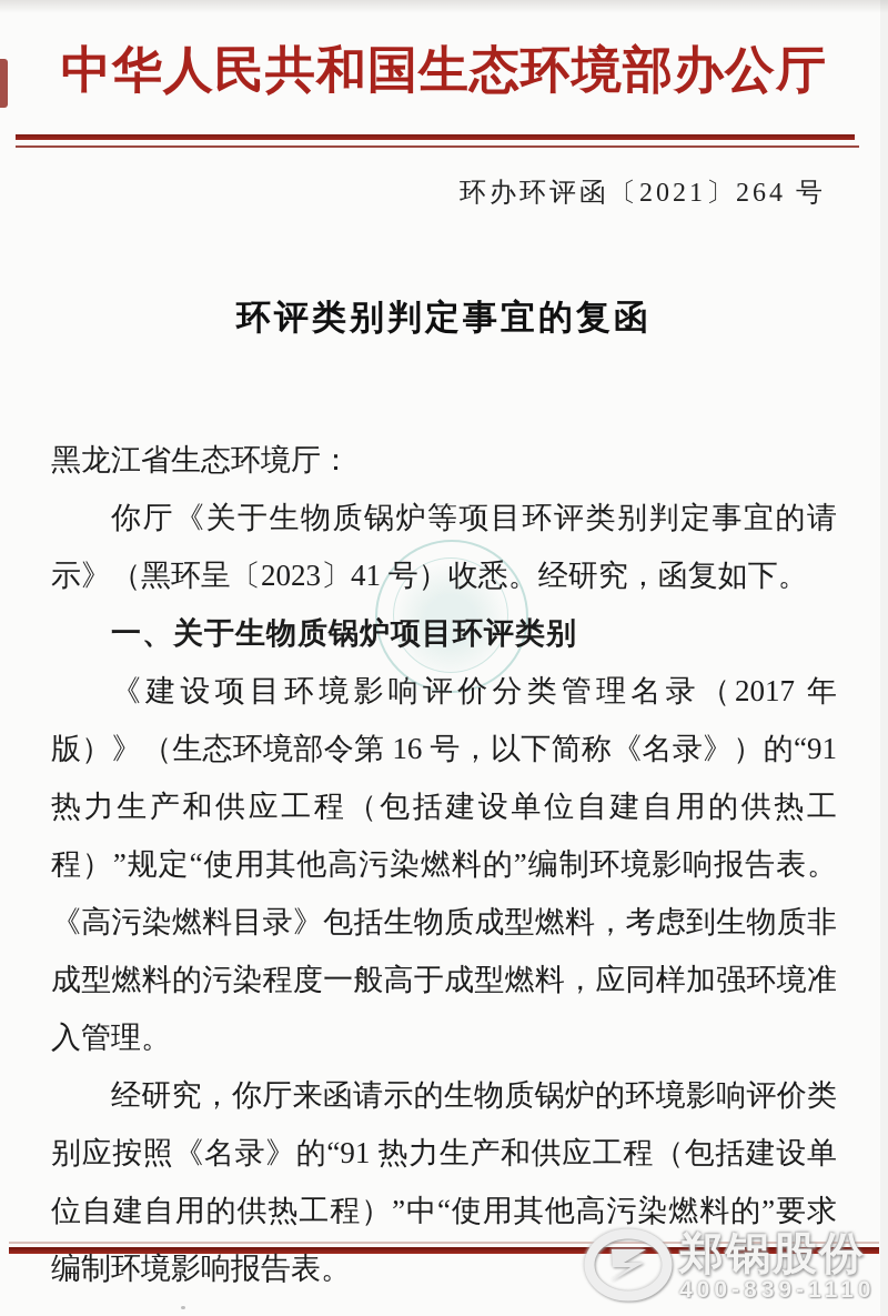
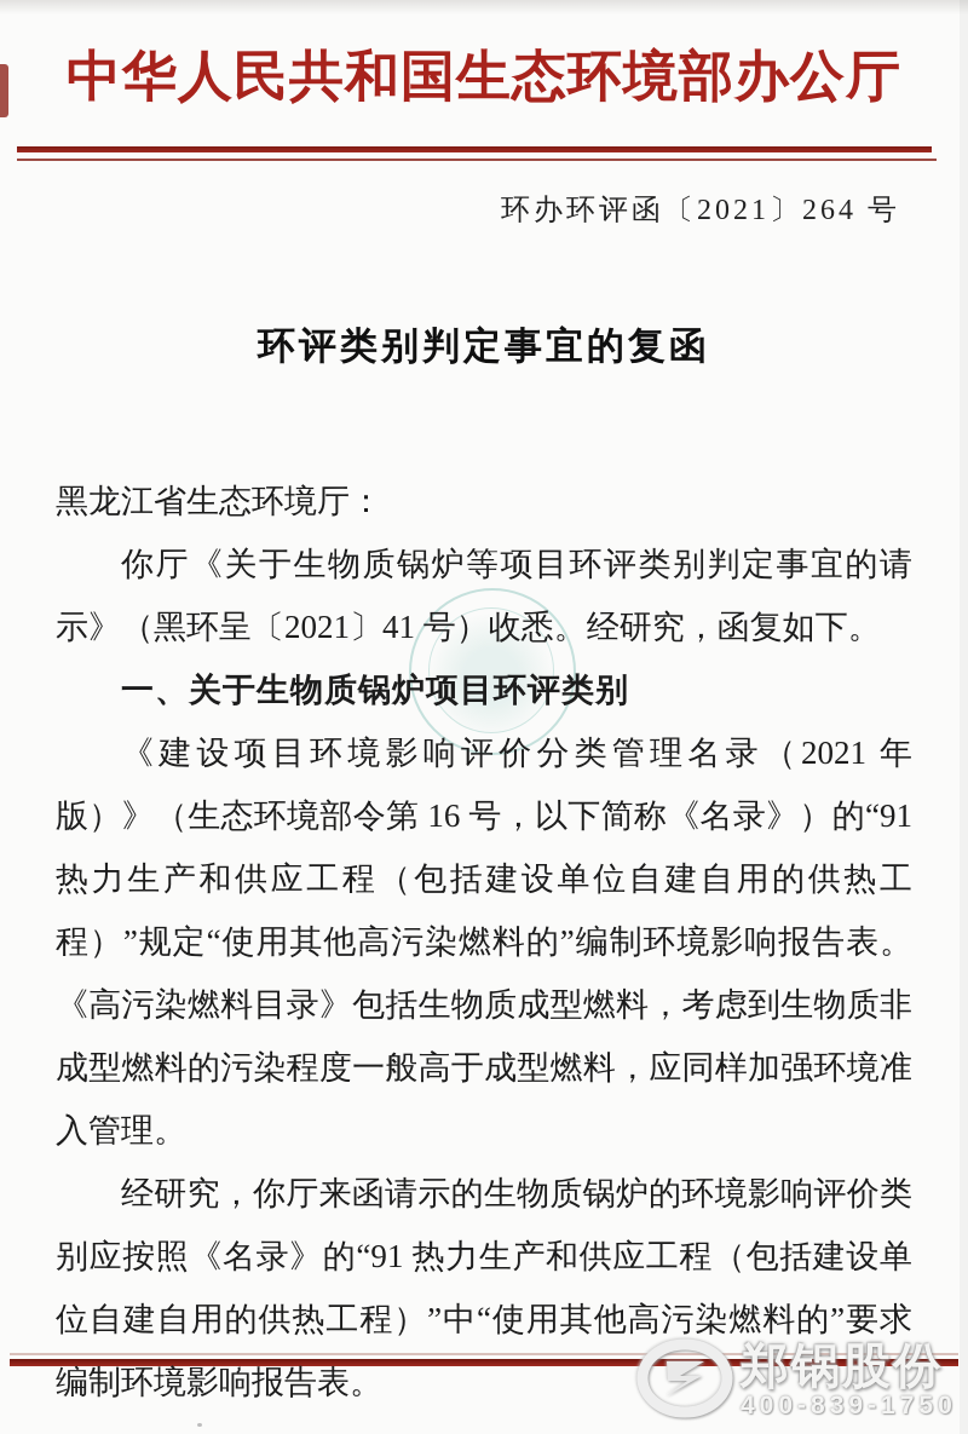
  中华人民共和国生态环境部办公厅
  环办环评函〔2021〕264 号
  环评类别判定事宜的复函
  黑龙江省生态环境厅：
- 你厅《关于生物质锅炉等项目环评类别判定事宜的请示》（黑环呈〔2023〕41 号）收悉。经研究，函复如下。
+ 你厅《关于生物质锅炉等项目环评类别判定事宜的请示》（黑环呈〔2021〕41 号）收悉。经研究，函复如下。
  一、关于生物质锅炉项目环评类别
- 《建设项目环境影响评价分类管理名录（2017 年版）》（生态环境部令第 16 号，以下简称《名录》）的“91 热力生产和供应工程（包括建设单位自建自用的供热工程）”规定“使用其他高污染燃料的”编制环境影响报告表。《高污染燃料目录》包括生物质成型燃料，考虑到生物质非成型燃料的污染程度一般高于成型燃料，应同样加强环境准入管理。
+ 《建设项目环境影响评价分类管理名录（2021 年版）》（生态环境部令第 16 号，以下简称《名录》）的“91 热力生产和供应工程（包括建设单位自建自用的供热工程）”规定“使用其他高污染燃料的”编制环境影响报告表。《高污染燃料目录》包括生物质成型燃料，考虑到生物质非成型燃料的污染程度一般高于成型燃料，应同样加强环境准入管理。
  经研究，你厅来函请示的生物质锅炉的环境影响评价类别应按照《名录》的“91 热力生产和供应工程（包括建设单位自建自用的供热工程）”中“使用其他高污染燃料的”要求编制环境影响报告表。
  郑锅股份
- 400-839-1110
+ 400-839-1750
